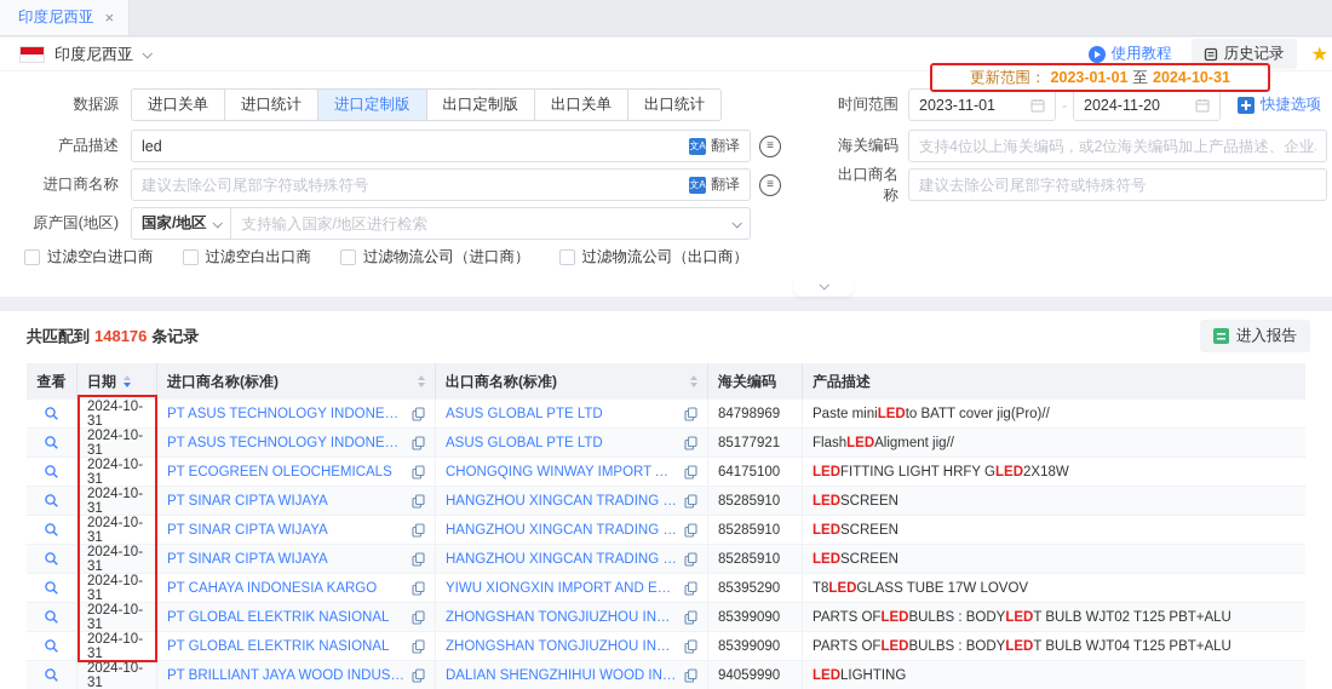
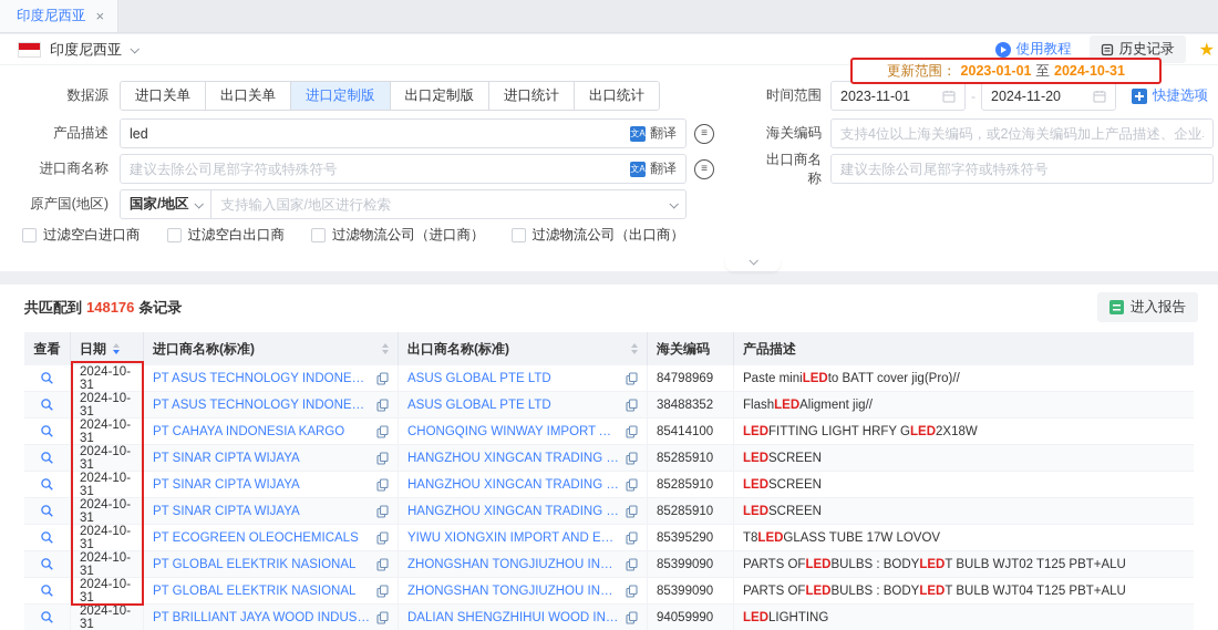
  印度尼西亚
  ×
  印度尼西亚
  使用教程
  历史记录
  ★
  更新范围：
  2023-01-01
  至
  2024-10-31
  数据源
  进口关单
- 进口统计
+ 出口关单
  进口定制版
  出口定制版
- 出口关单
+ 进口统计
  出口统计
  时间范围
  2023-11-01
  -
  2024-11-20
  快捷选项
  产品描述
  led
  文A
  翻译
  ≡
  海关编码
  支持4位以上海关编码，或2位海关编码加上产品描述、企业
  进口商名称
  建议去除公司尾部字符或特殊符号
  文A
  翻译
  ≡
  出口商名称
  建议去除公司尾部字符或特殊符号
  原产国(地区)
  国家/地区
  支持输入国家/地区进行检索
  过滤空白进口商
  过滤空白出口商
  过滤物流公司（进口商）
  过滤物流公司（出口商）
  共匹配到 148176 条记录
  进入报告
  查看
  日期
  进口商名称(标准)
  出口商名称(标准)
  海关编码
  产品描述
  2024-10-31
  PT ASUS TECHNOLOGY INDONESIA
  ASUS GLOBAL PTE LTD
  84798969
  Paste mini
  LED
  to BATT cover jig(Pro)//
  2024-10-31
  PT ASUS TECHNOLOGY INDONESIA
  ASUS GLOBAL PTE LTD
- 85177921
+ 38488352
  Flash
  LED
  Aligment jig//
  2024-10-31
- PT ECOGREEN OLEOCHEMICALS
+ PT CAHAYA INDONESIA KARGO
  CHONGQING WINWAY IMPORT AN
- 64175100
+ 85414100
  LED
  FITTING LIGHT HRFY G
  LED
  2X18W
  2024-10-31
  PT SINAR CIPTA WIJAYA
  HANGZHOU XINGCAN TRADING C
  85285910
  LED
  SCREEN
  2024-10-31
  PT SINAR CIPTA WIJAYA
  HANGZHOU XINGCAN TRADING C
  85285910
  LED
  SCREEN
  2024-10-31
  PT SINAR CIPTA WIJAYA
  HANGZHOU XINGCAN TRADING C
  85285910
  LED
  SCREEN
  2024-10-31
- PT CAHAYA INDONESIA KARGO
+ PT ECOGREEN OLEOCHEMICALS
  YIWU XIONGXIN IMPORT AND EXP
  85395290
  T8
  LED
  GLASS TUBE 17W LOVOV
  2024-10-31
  PT GLOBAL ELEKTRIK NASIONAL
  ZHONGSHAN TONGJIUZHOU INTE
  85399090
  PARTS OF
  LED
  BULBS : BODY
  LED
  T BULB WJT02 T125 PBT+ALU
  2024-10-31
  PT GLOBAL ELEKTRIK NASIONAL
  ZHONGSHAN TONGJIUZHOU INTE
  85399090
  PARTS OF
  LED
  BULBS : BODY
  LED
  T BULB WJT04 T125 PBT+ALU
  2024-10-31
  PT BRILLIANT JAYA WOOD INDUSTR
  DALIAN SHENGZHIHUI WOOD IND
  94059990
  LED
  LIGHTING
